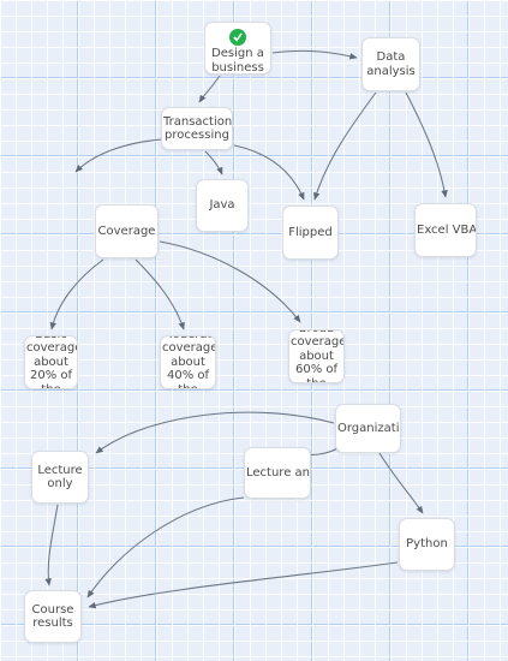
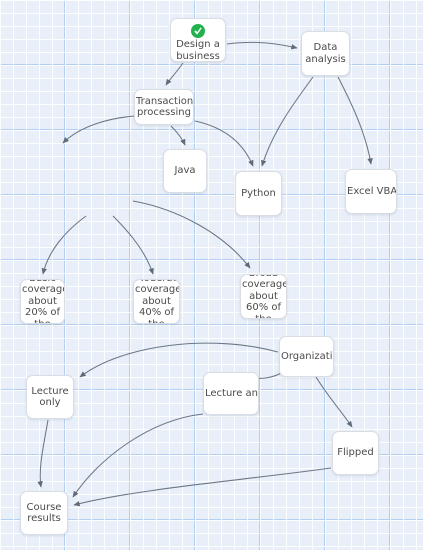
  Design a
  business
  Data
  analysis
  Transaction
  processing
- Coverage
  Java
- Flipped
+ Python
  Excel VBA
  coverag
  about
  20% of
  coverage
  about
  40% of
  coverage
  about
  60% of
  Organizati
  Lecture
  only
- Python
+ Flipped
  Course
  results
